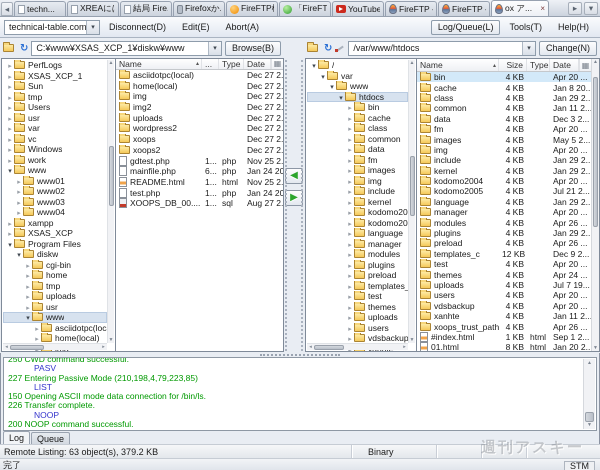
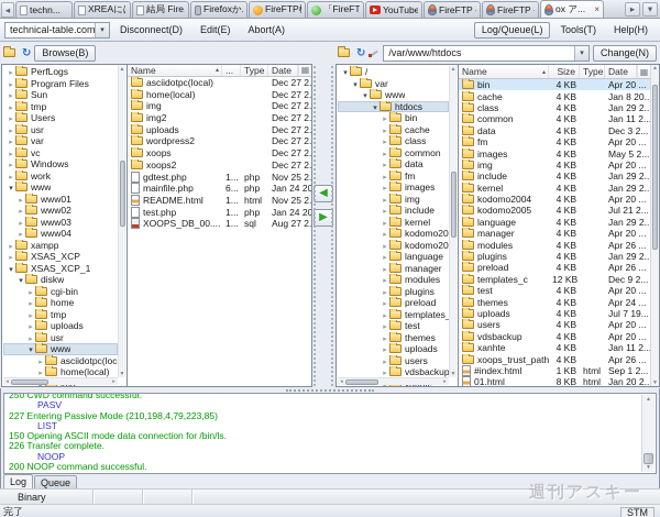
  ◂
  techn...
  Firefoxか.
  YouTube
  ox ア...
  ×
  ▸
  ▾
  technical-table.com
  Disconnect(D)
  Edit(E)
  Abort(A)
  Log/Queue(L)
  Tools(T)
  Help(H)
  ↻
- C:¥www¥XSAS_XCP_1¥diskw¥www
  Browse(B)
  PerfLogs
- XSAS_XCP_1
+ Program Files
  Sun
  tmp
  Users
  usr
  var
  vc
  Windows
  work
  www
  www01
  www02
  www03
  www04
  xampp
  XSAS_XCP
- Program Files
+ XSAS_XCP_1
  diskw
  cgi-bin
  home
  tmp
  uploads
  usr
  www
  asciidotpc(loc
  home(local)
  Name
  ...
  Type
  Date
  ▦
  asciidotpc(local)
  Dec 27 2.
  home(local)
  Dec 27 2.
  img
  Dec 27 2.
  img2
  Dec 27 2.
  uploads
  Dec 27 2.
  wordpress2
  Dec 27 2.
  xoops
  Dec 27 2.
  xoops2
  Dec 27 2.
  gdtest.php
  1...
  php
  Nov 25 2.
  mainfile.php
  6...
  php
  Jan 24 20
  README.html
  1...
  html
  Nov 25 2.
  test.php
  1...
  php
  Jan 24 20
  XOOPS_DB_00....
  1...
  sql
  Aug 27 2.
  ◀
  ▶
  ↻
  /var/www/htdocs
  Change(N)
  /
  var
  www
  htdocs
  bin
  cache
  class
  common
  data
  fm
  images
  img
  include
  kernel
  kodomo20
  kodomo20
  language
  manager
  modules
  plugins
  preload
  templates
  test
  themes
  uploads
  users
  vdsbackup
  Name
  Size
  Type
  Date
  ▦
  bin
  4 KB
  Apr 20 ...
  cache
  4 KB
  Jan 8 20..
  class
  4 KB
  Jan 29 2..
  common
  4 KB
  Jan 11 2..
  data
  4 KB
  Dec 3 2...
  fm
  4 KB
  Apr 20 ...
  images
  4 KB
  May 5 2...
  img
  4 KB
  Apr 20 ...
  include
  4 KB
  Jan 29 2..
  kernel
  4 KB
  Jan 29 2..
  kodomo2004
  4 KB
  Apr 20 ...
  kodomo2005
  4 KB
  Jul 21 2...
  language
  4 KB
  Jan 29 2..
  manager
  4 KB
  Apr 20 ...
  modules
  4 KB
  Apr 26 ...
  plugins
  4 KB
  Jan 29 2..
  preload
  4 KB
  Apr 26 ...
  templates_c
  12 KB
  Dec 9 2...
  test
  4 KB
  Apr 20 ...
  themes
  4 KB
  Apr 24 ...
  uploads
  4 KB
  Jul 7 19...
  users
  4 KB
  Apr 20 ...
  vdsbackup
  4 KB
  Apr 20 ...
  xanhte
  4 KB
  Jan 11 2..
  xoops_trust_path
  4 KB
  Apr 26 ...
  #index.html
  1 KB
  html
  Sep 1 2...
  01.html
  8 KB
  html
  Jan 20 2..
  250 CWD command successful.
  PASV
  227 Entering Passive Mode (210,198,4,79,223,85)
  LIST
  150 Opening ASCII mode data connection for /bin/ls.
  226 Transfer complete.
  NOOP
  200 NOOP command successful.
  Log
  Queue
- Remote Listing: 63 object(s), 379.2 KB
  Binary
  完了
  STM
  週刊アスキー
